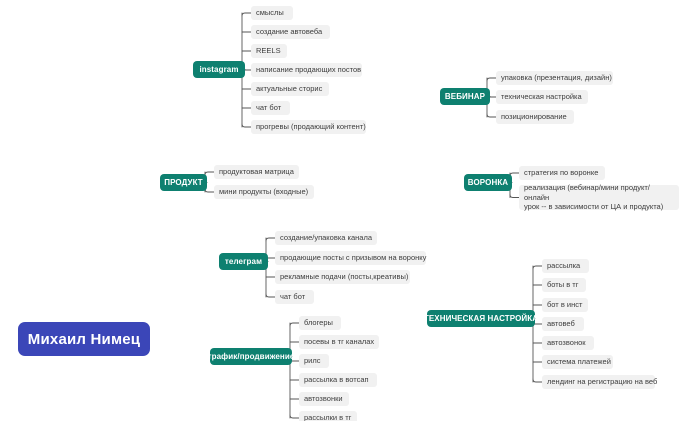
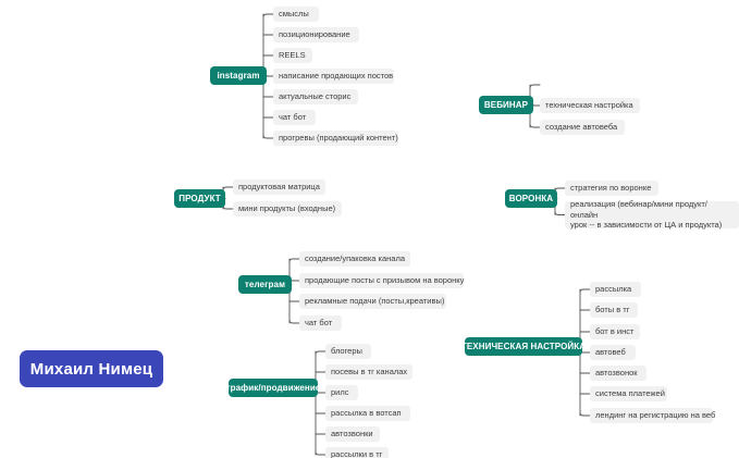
  Михаил Нимец
  instagram
  смыслы
- создание автовеба
+ позиционирование
  REELS
  написание продающих постов
  актуальные сторис
  чат бот
  прогревы (продающий контент)
  ВЕБИНАР
- упаковка (презентация, дизайн)
  техническая настройка
- позиционирование
+ создание автовеба
  ПРОДУКТ
  продуктовая матрица
  мини продукты (входные)
  ВОРОНКА
  стратегия по воронке
  реализация (вебинар/мини продукт/онлайн
  урок -- в зависимости от ЦА и продукта)
  телеграм
  создание/упаковка канала
  продающие посты с призывом на воронку
  рекламные подачи (посты,креативы)
  чат бот
  ТЕХНИЧЕСКАЯ НАСТРОЙКА
  рассылка
  боты в тг
  бот в инст
  автовеб
  автозвонок
  система платежей
  лендинг на регистрацию на веб
  трафик/продвижение
  блогеры
  посевы в тг каналах
  рилс
  рассылка в вотсап
  автозвонки
  рассылки в тг
